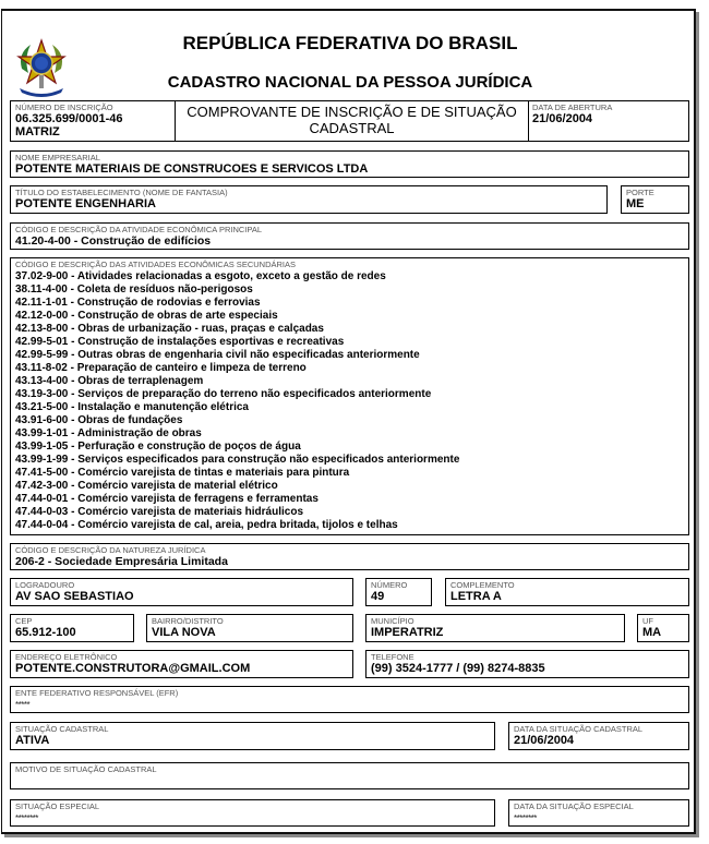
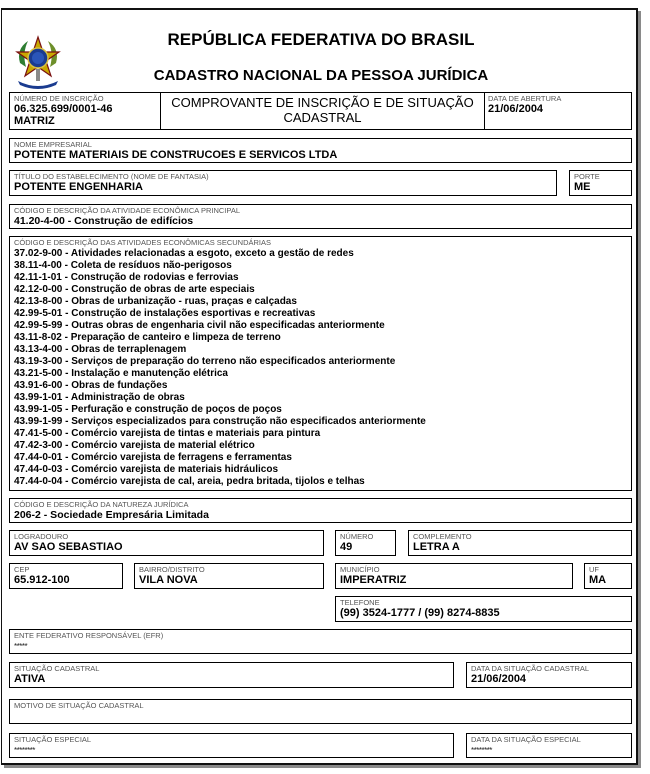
  REPÚBLICA FEDERATIVA DO BRASIL
  CADASTRO NACIONAL DA PESSOA JURÍDICA
  NÚMERO DE INSCRIÇÃO
  06.325.699/0001-46
  MATRIZ
  COMPROVANTE DE INSCRIÇÃO E DE SITUAÇÃO
  CADASTRAL
  DATA DE ABERTURA
  21/06/2004
  NOME EMPRESARIAL
  POTENTE MATERIAIS DE CONSTRUCOES E SERVICOS LTDA
  TÍTULO DO ESTABELECIMENTO (NOME DE FANTASIA)
  POTENTE ENGENHARIA
  PORTE
  ME
  CÓDIGO E DESCRIÇÃO DA ATIVIDADE ECONÔMICA PRINCIPAL
  41.20-4-00 - Construção de edifícios
  CÓDIGO E DESCRIÇÃO DAS ATIVIDADES ECONÔMICAS SECUNDÁRIAS
  37.02-9-00 - Atividades relacionadas a esgoto, exceto a gestão de redes
  38.11-4-00 - Coleta de resíduos não-perigosos
  42.11-1-01 - Construção de rodovias e ferrovias
  42.12-0-00 - Construção de obras de arte especiais
  42.13-8-00 - Obras de urbanização - ruas, praças e calçadas
  42.99-5-01 - Construção de instalações esportivas e recreativas
  42.99-5-99 - Outras obras de engenharia civil não especificadas anteriormente
  43.11-8-02 - Preparação de canteiro e limpeza de terreno
  43.13-4-00 - Obras de terraplenagem
  43.19-3-00 - Serviços de preparação do terreno não especificados anteriormente
  43.21-5-00 - Instalação e manutenção elétrica
  43.91-6-00 - Obras de fundações
  43.99-1-01 - Administração de obras
- 43.99-1-05 - Perfuração e construção de poços de água
+ 43.99-1-05 - Perfuração e construção de poços de poços
- 43.99-1-99 - Serviços especificados para construção não especificados anteriormente
+ 43.99-1-99 - Serviços especializados para construção não especificados anteriormente
  47.41-5-00 - Comércio varejista de tintas e materiais para pintura
  47.42-3-00 - Comércio varejista de material elétrico
  47.44-0-01 - Comércio varejista de ferragens e ferramentas
  47.44-0-03 - Comércio varejista de materiais hidráulicos
  47.44-0-04 - Comércio varejista de cal, areia, pedra britada, tijolos e telhas
  CÓDIGO E DESCRIÇÃO DA NATUREZA JURÍDICA
  206-2 - Sociedade Empresária Limitada
  LOGRADOURO
  AV SAO SEBASTIAO
  NÚMERO
  49
  COMPLEMENTO
  LETRA A
  CEP
  65.912-100
  BAIRRO/DISTRITO
  VILA NOVA
  MUNICÍPIO
  IMPERATRIZ
  UF
  MA
- ENDEREÇO ELETRÔNICO
- POTENTE.CONSTRUTORA@GMAIL.COM
  TELEFONE
  (99) 3524-1777 / (99) 8274-8835
  ENTE FEDERATIVO RESPONSÁVEL (EFR)
  *****
  SITUAÇÃO CADASTRAL
  ATIVA
  DATA DA SITUAÇÃO CADASTRAL
  21/06/2004
  MOTIVO DE SITUAÇÃO CADASTRAL
  SITUAÇÃO ESPECIAL
  ********
  DATA DA SITUAÇÃO ESPECIAL
  ********
